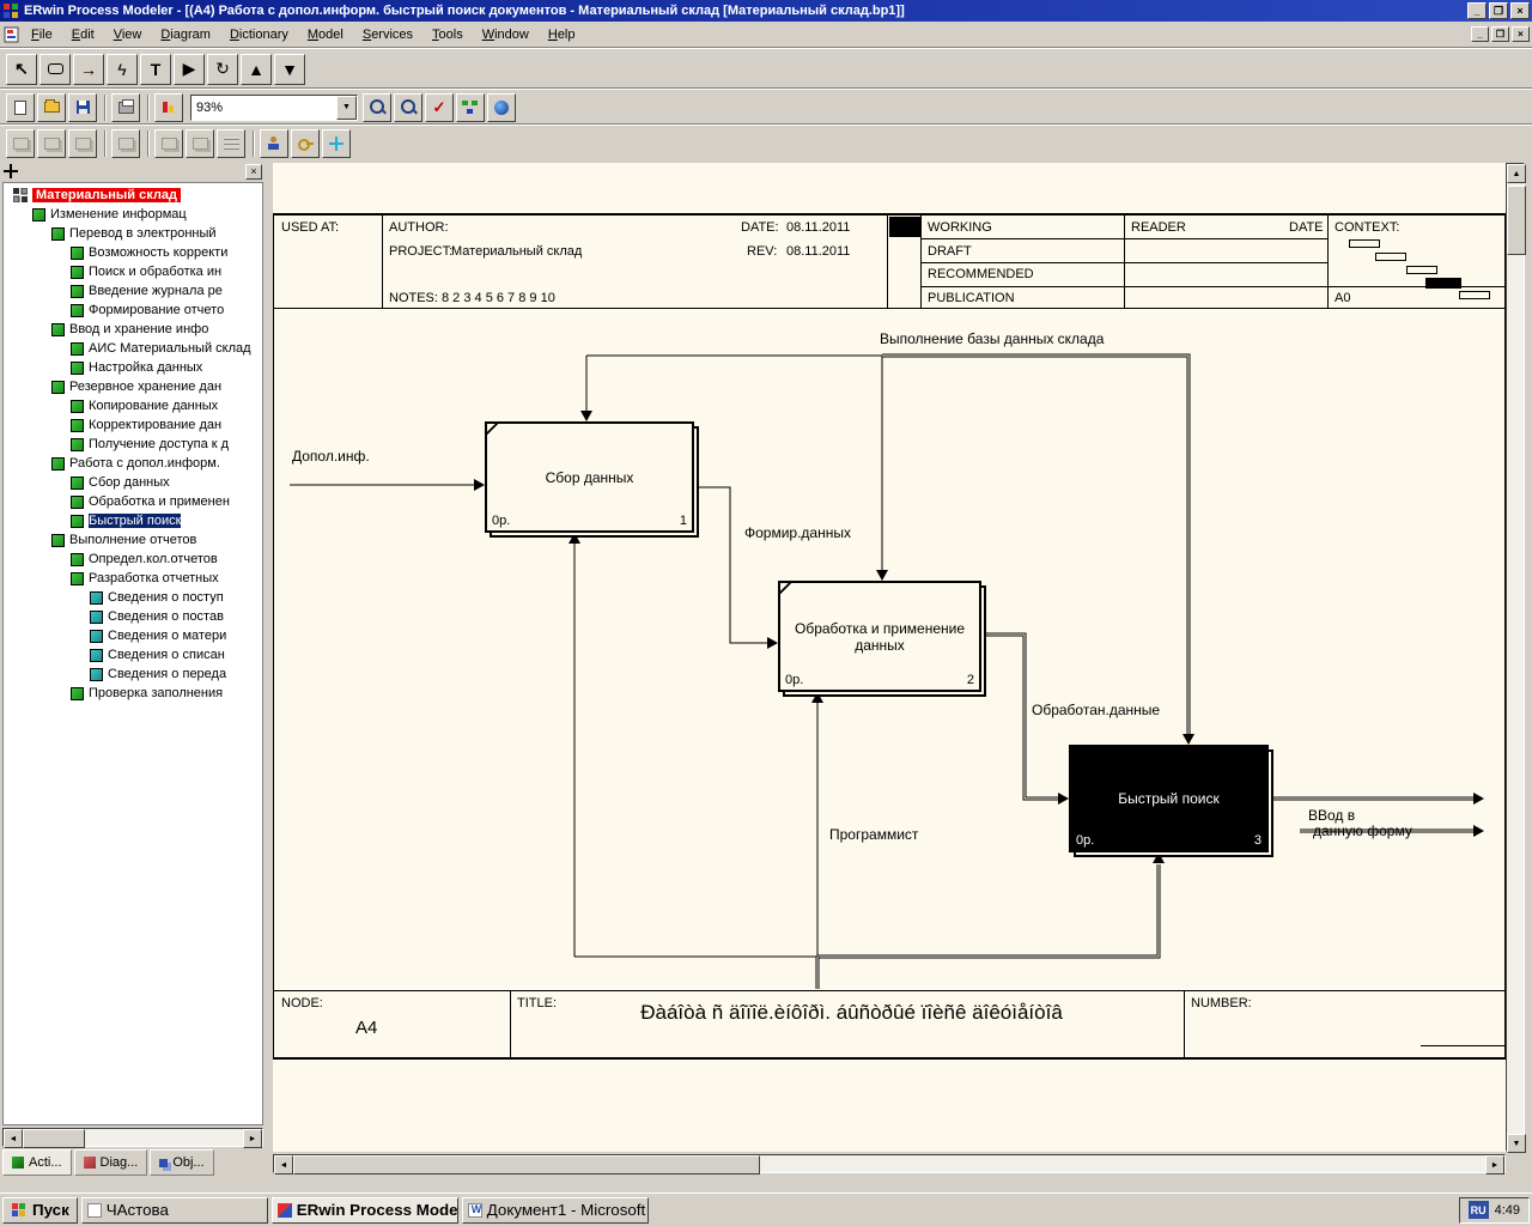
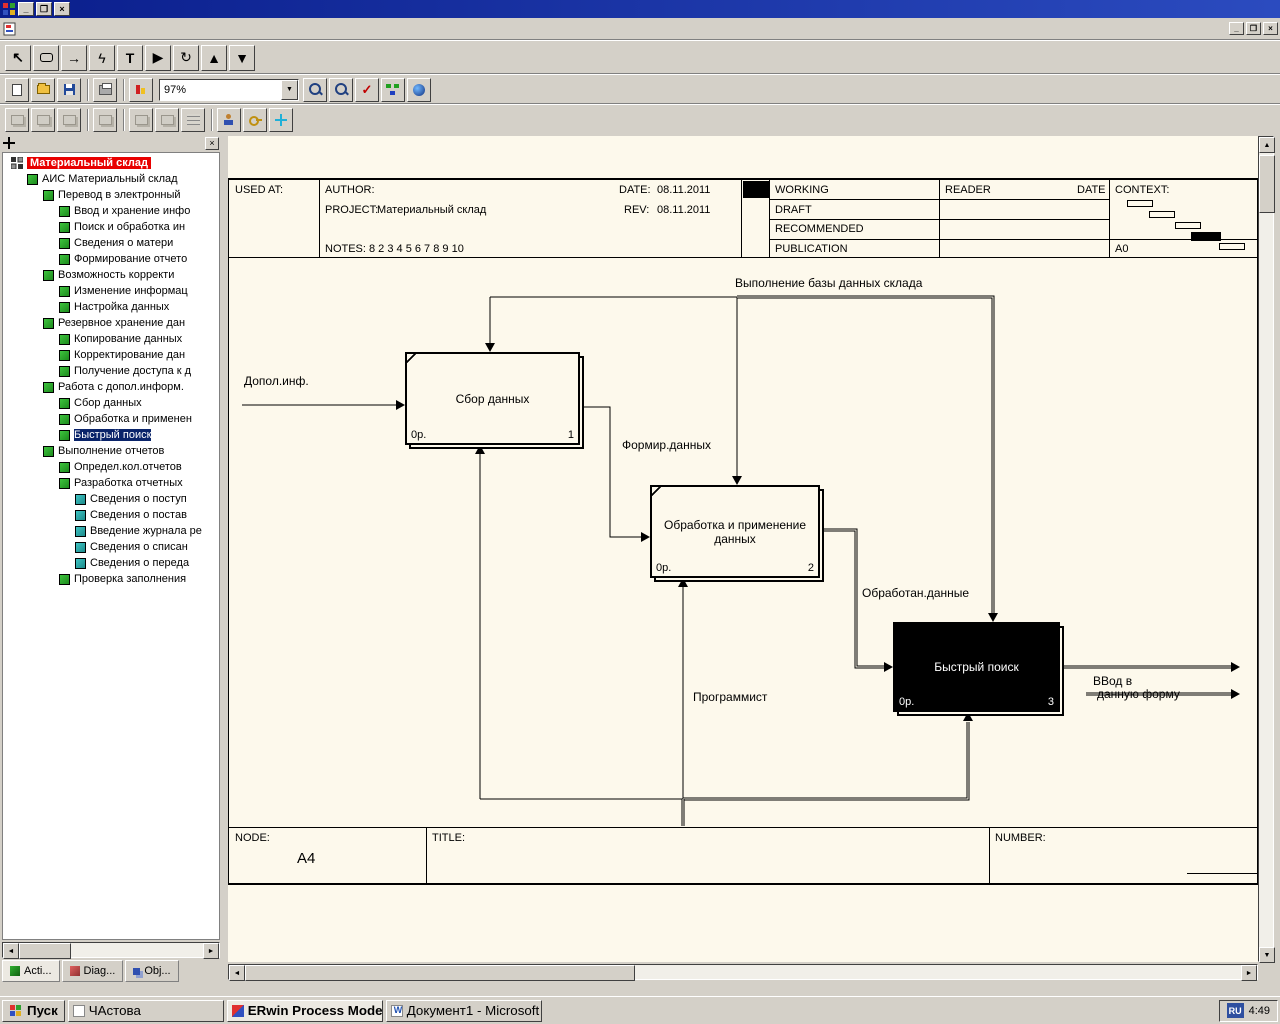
- ERwin Process Modeler - [(A4) Работа с допол.информ. быстрый поиск документов - Материальный склад [Материальный склад.bp1]]
  _
  ❐
  ×
- File
- Edit
- View
- Diagram
- Dictionary
- Model
- Services
- Tools
- Window
- Help
  _
  ❐
  ×
  ↖
  →
  ϟ
  T
  ▶
  ↻
  ▲
  ▼
- 93%
+ 97%
  ✓
  ×
  Материальный склад
- Изменение информац
+ АИС Материальный склад
  Перевод в электронный
- Возможность корректи
+ Ввод и хранение инфо
  Поиск и обработка ин
- Введение журнала ре
+ Сведения о матери
  Формирование отчето
- Ввод и хранение инфо
+ Возможность корректи
- АИС Материальный склад
+ Изменение информац
  Настройка данных
  Резервное хранение дан
  Копирование данных
  Корректирование дан
  Получение доступа к д
  Работа с допол.информ.
  Сбор данных
  Обработка и применен
  Быстрый поиск
  Выполнение отчетов
  Определ.кол.отчетов
  Разработка отчетных
  Сведения о поступ
  Сведения о постав
- Сведения о матери
+ Введение журнала ре
  Сведения о списан
  Сведения о переда
  Проверка заполнения
  Acti...
  Diag...
  Obj...
  USED AT:
  AUTHOR:
  DATE:
  08.11.2011
  PROJECT:
  Материальный склад
  REV:
  08.11.2011
  NOTES: 8 2 3 4 5 6 7 8 9 10
  WORKING
  DRAFT
  RECOMMENDED
  PUBLICATION
  READER
  DATE
  CONTEXT:
  A0
  Сбор данных
  0р.
  1
  Обработка и применение данных
  0р.
  2
  Быстрый поиск
  0р.
  3
  Допол.инф.
  Выполнение базы данных склада
  Формир.данных
  Обработан.данные
  Программист
  ВВод в
  данную форму
  NODE:
  A4
  TITLE:
- Ðàáîòà ñ äîïîë.èíôîðì. áûñòðûé ïîèñê äîêóìåíòîâ
  NUMBER:
  Пуск
  ЧАстова
  ERwin Process Mode
  Документ1 - Microsoft
  RU
  4:49
